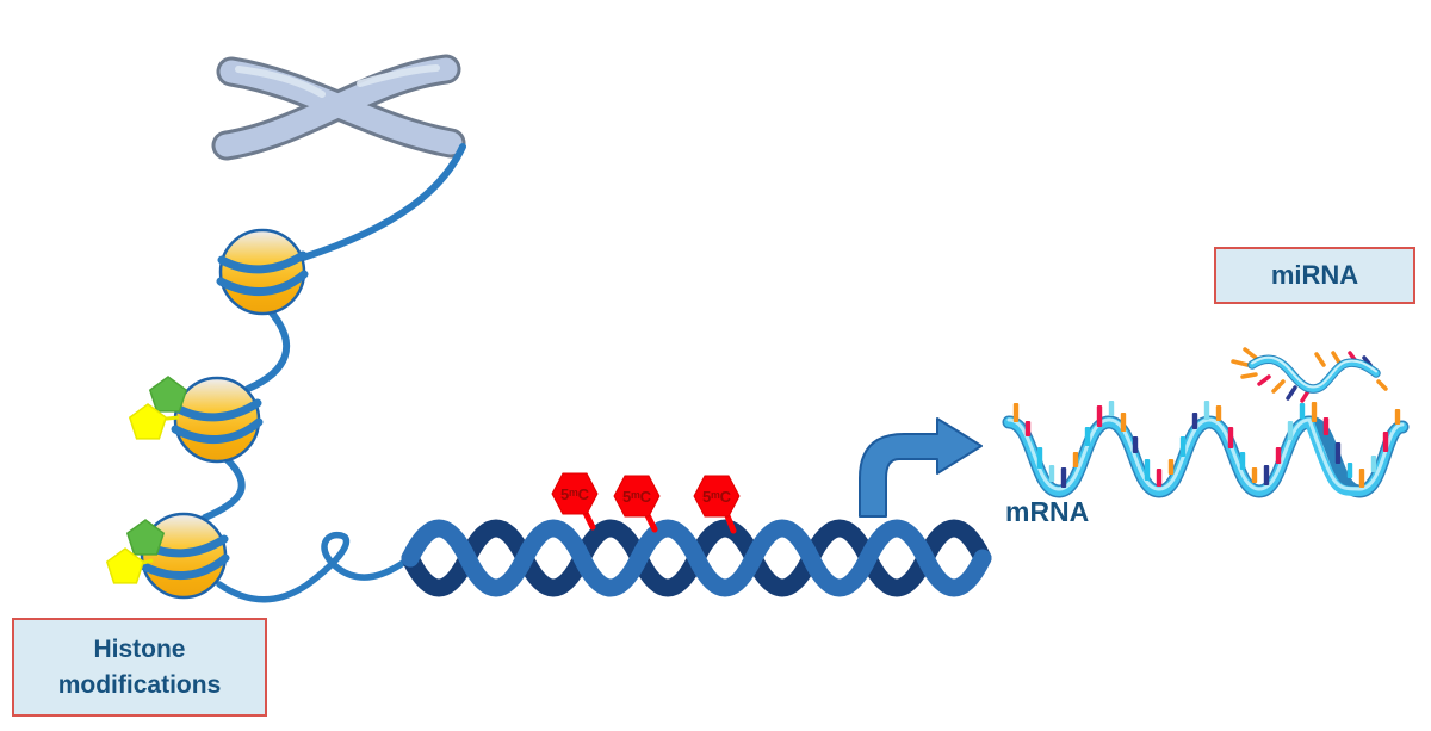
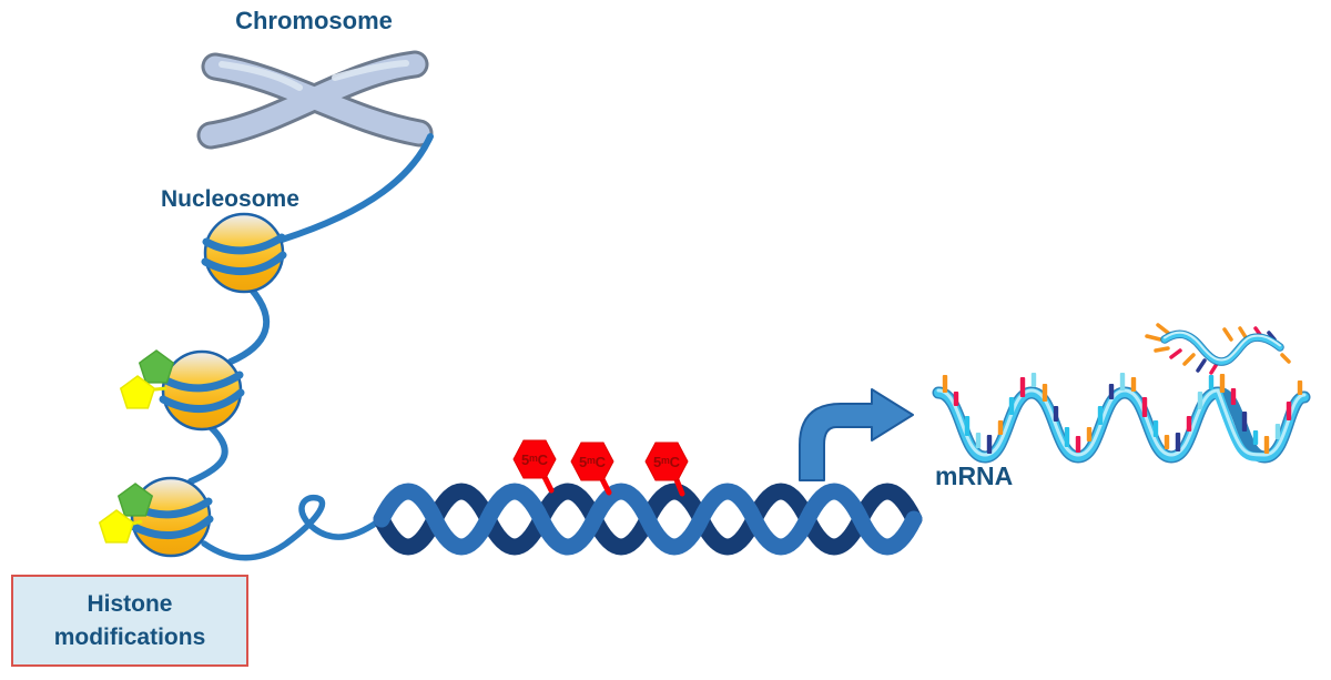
  5ᵐC
  5ᵐC
  5ᵐC
+ Chromosome
+ Nucleosome
  mRNA
  Histone modifications
- miRNA
